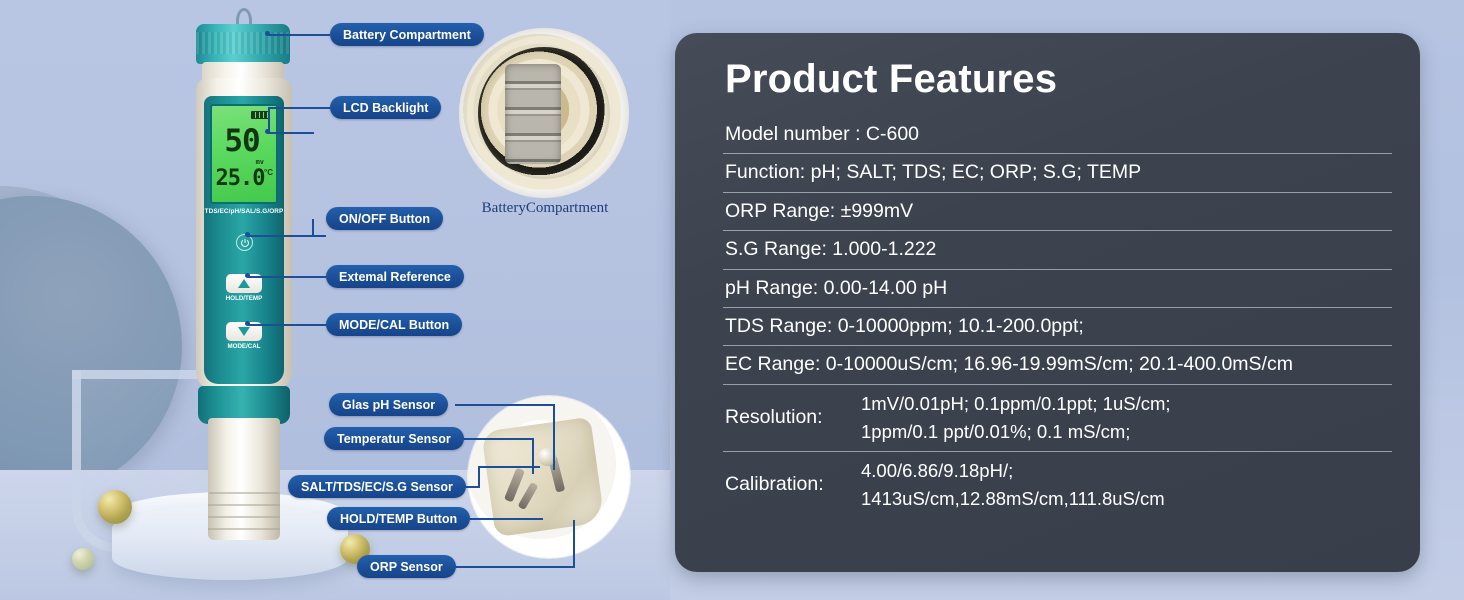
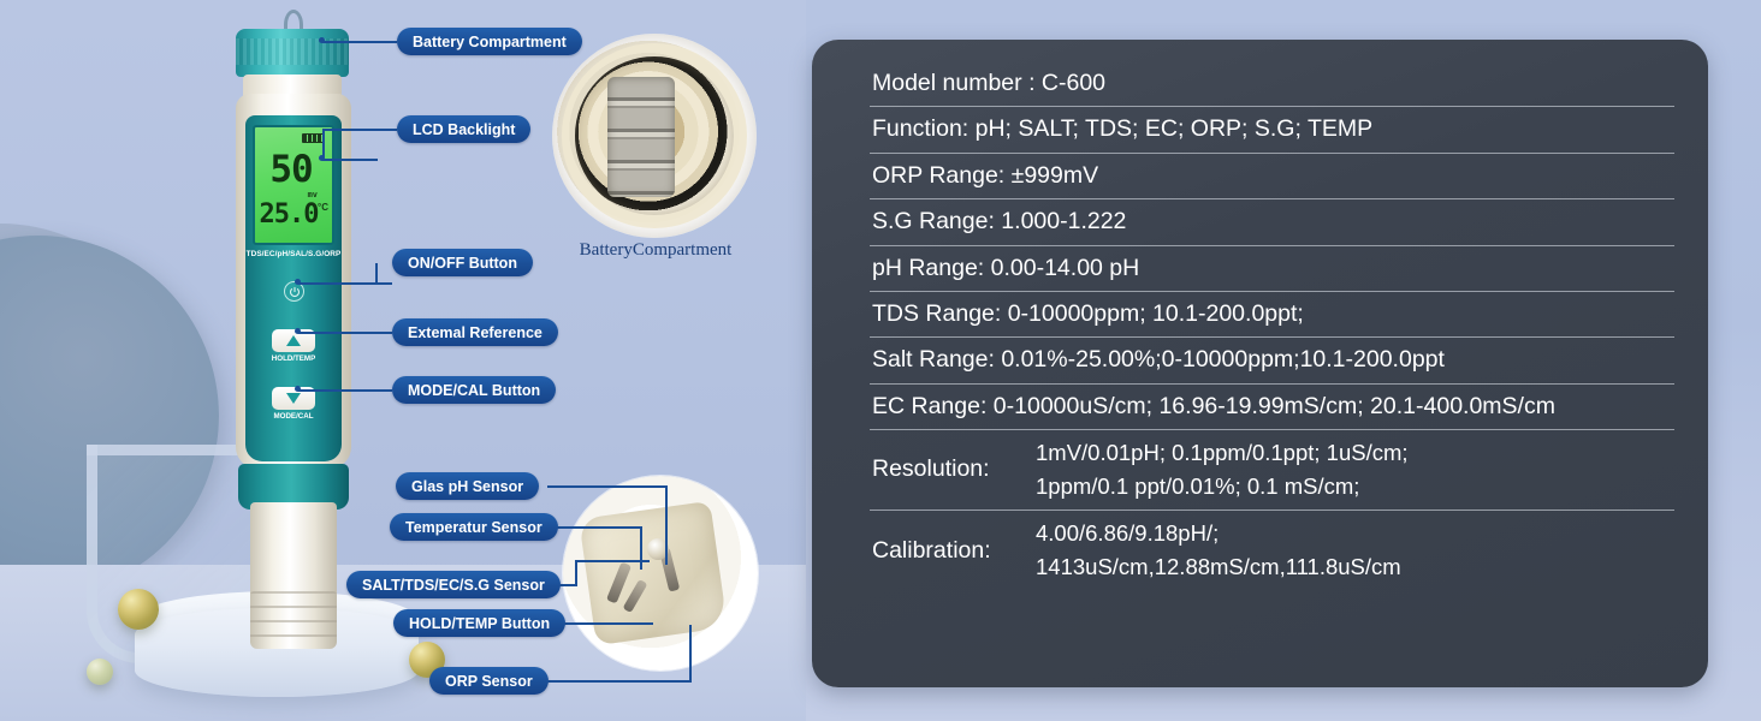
  50
  mv
  25.0
  °C
  BatteryCompartment
  Battery Compartment
  LCD Backlight
  ON/OFF Button
  Extemal Reference
  MODE/CAL Button
  Glas pH Sensor
  Temperatur Sensor
  SALT/TDS/EC/S.G Sensor
  HOLD/TEMP Button
  ORP Sensor
- Product Features
  Model number : C-600
  Function: pH; SALT; TDS; EC; ORP; S.G; TEMP
  ORP Range: ±999mV
  S.G Range: 1.000-1.222
  pH Range: 0.00-14.00 pH
  TDS Range: 0-10000ppm; 10.1-200.0ppt;
+ Salt Range: 0.01%-25.00%;0-10000ppm;10.1-200.0ppt
  EC Range: 0-10000uS/cm; 16.96-19.99mS/cm; 20.1-400.0mS/cm
  Resolution:
  1mV/0.01pH; 0.1ppm/0.1ppt; 1uS/cm;
  1ppm/0.1 ppt/0.01%; 0.1 mS/cm;
  Calibration:
  4.00/6.86/9.18pH/;
  1413uS/cm,12.88mS/cm,111.8uS/cm
